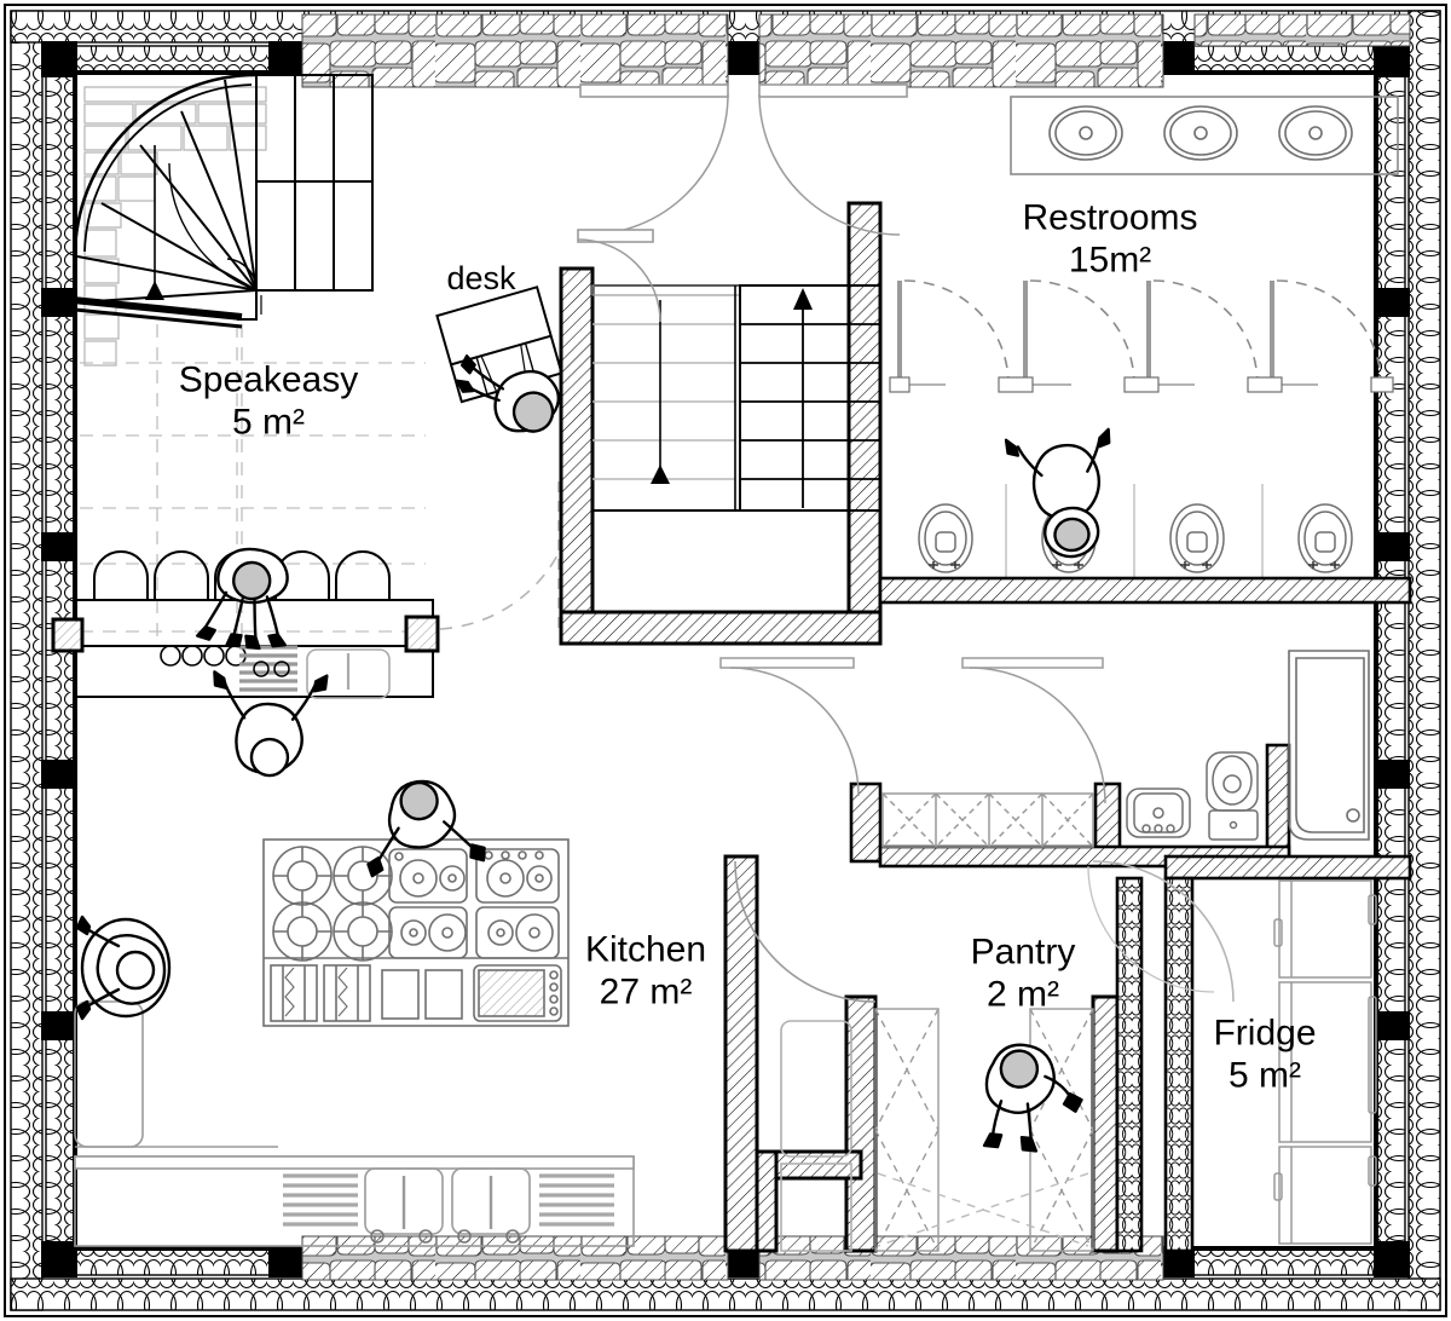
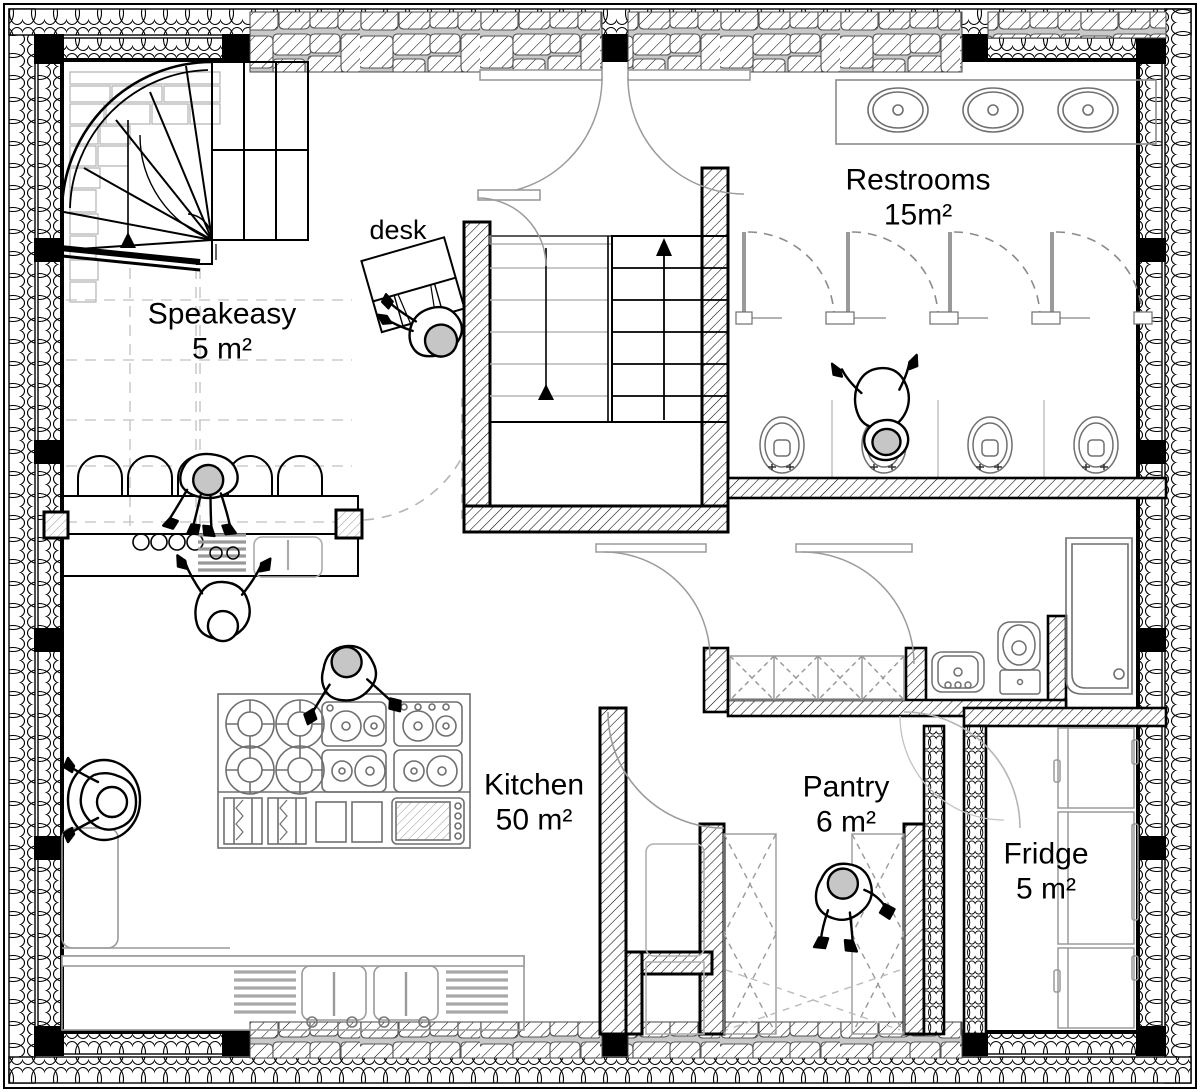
  Speakeasy
  5 m²
  Restrooms
  15m²
  Kitchen
- 27 m²
+ 50 m²
  Pantry
- 2 m²
+ 6 m²
  Fridge
  5 m²
  desk
